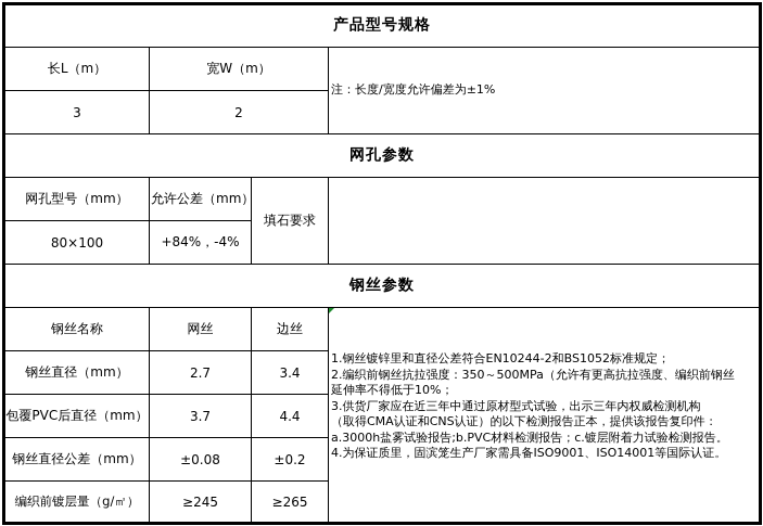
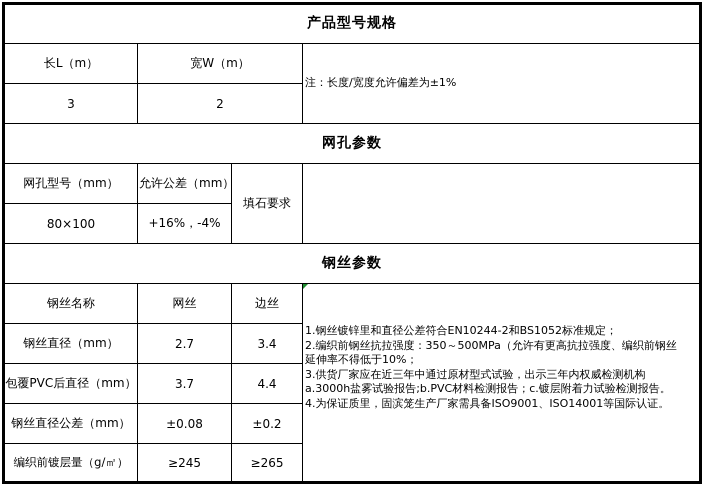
  产品型号规格
  长L（m）
  宽W（m）
  3
  2
  注：长度/宽度允许偏差为±1%
  网孔参数
  网孔型号（mm）
  允许公差（mm）
  80×100
- +84%，-4%
+ +16%，-4%
  填石要求
  钢丝参数
  钢丝名称
  网丝
  边丝
  钢丝直径（mm）
  2.7
  3.4
  包覆PVC后直径（mm）
  3.7
  4.4
  钢丝直径公差（mm）
  ±0.08
  ±0.2
  编织前镀层量（g/㎡）
  ≥245
  ≥265
  1.钢丝镀锌里和直径公差符合EN10244-2和BS1052标准规定；
  2.编织前钢丝抗拉强度：350～500MPa（允许有更高抗拉强度、编织前钢丝
  延伸率不得低于10%；
  3.供货厂家应在近三年中通过原材型式试验，出示三年内权威检测机构
- （取得CMA认证和CNS认证）的以下检测报告正本，提供该报告复印件：
  a.3000h盐雾试验报告;b.PVC材料检测报告；c.镀层附着力试验检测报告。
  4.为保证质里，固滨笼生产厂家需具备ISO9001、ISO14001等国际认证。
